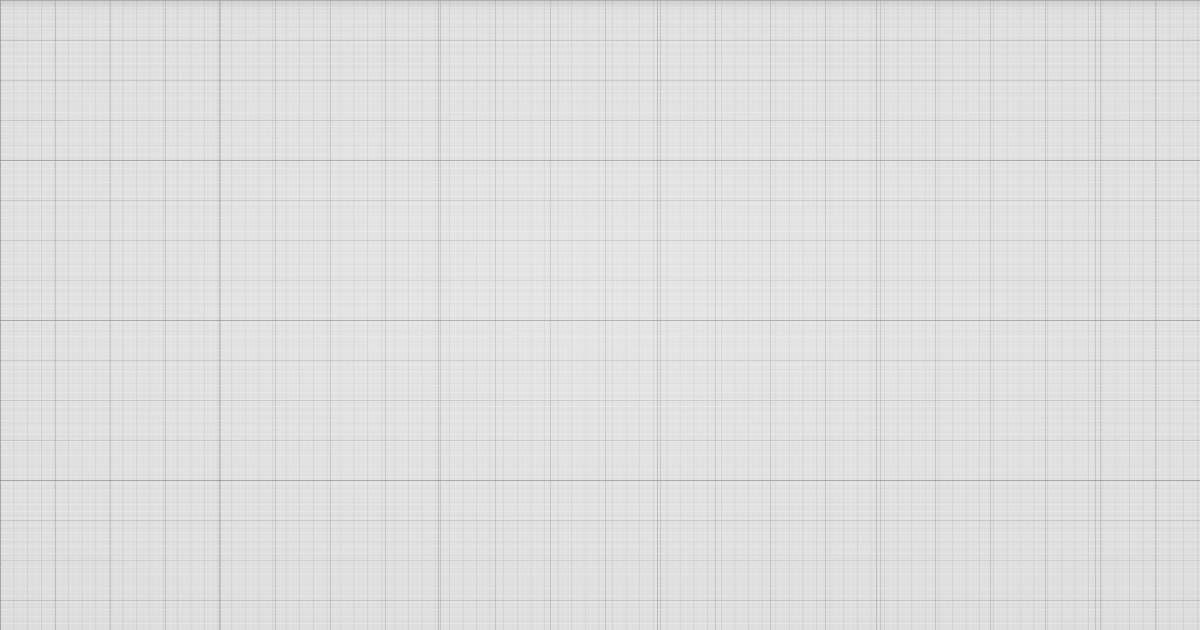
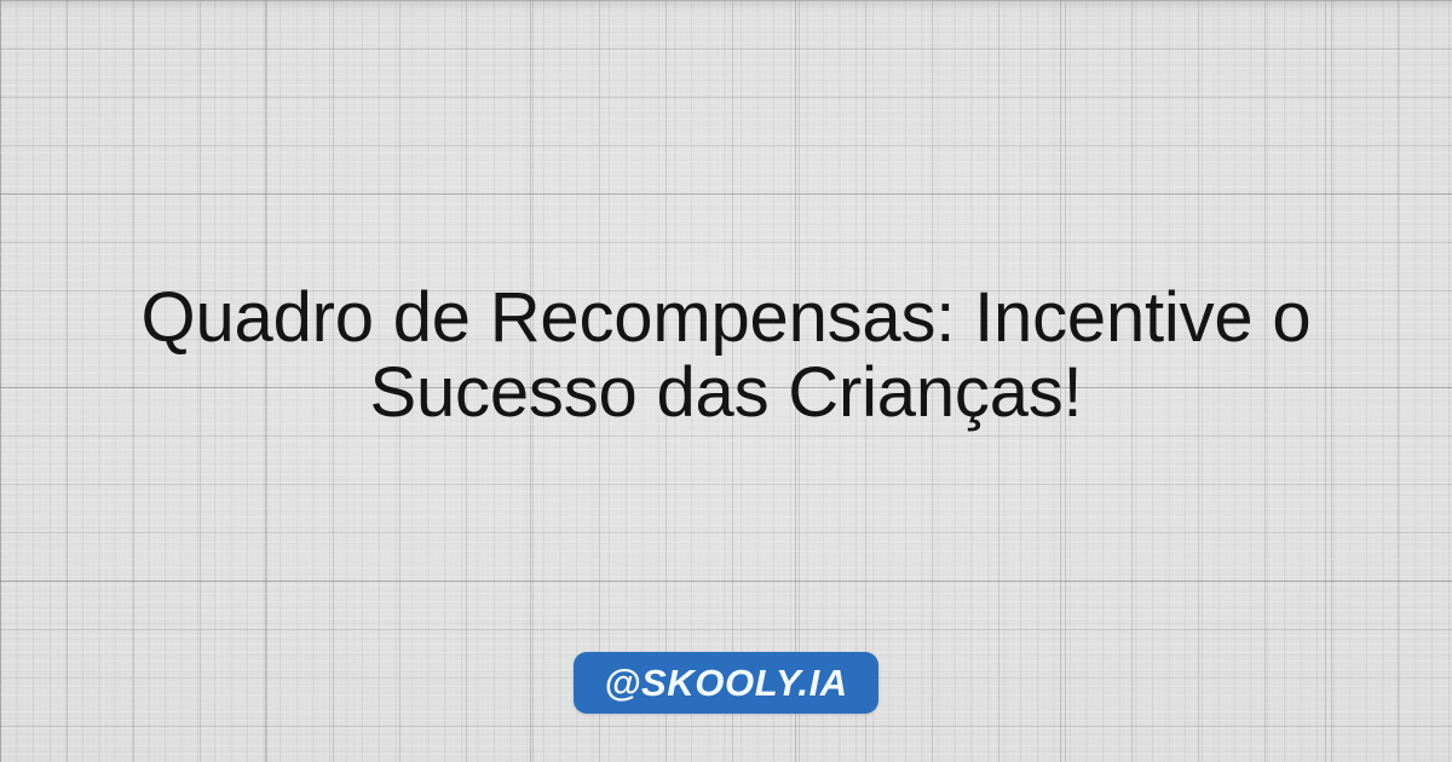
+ Quadro de Recompensas: Incentive o Sucesso das Crianças!
+ @SKOOLY.IA
